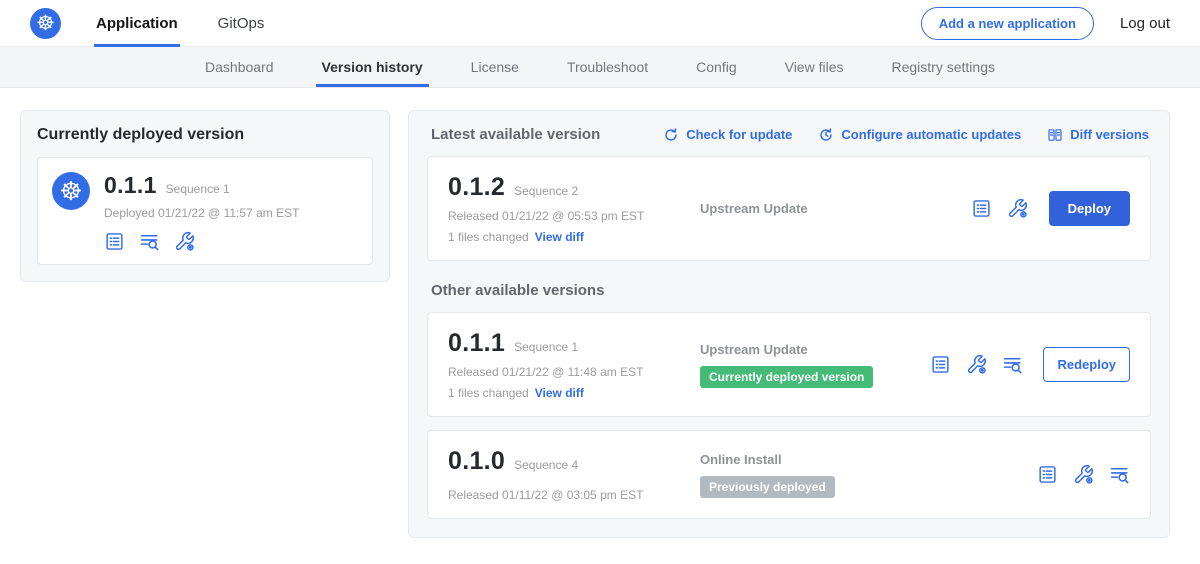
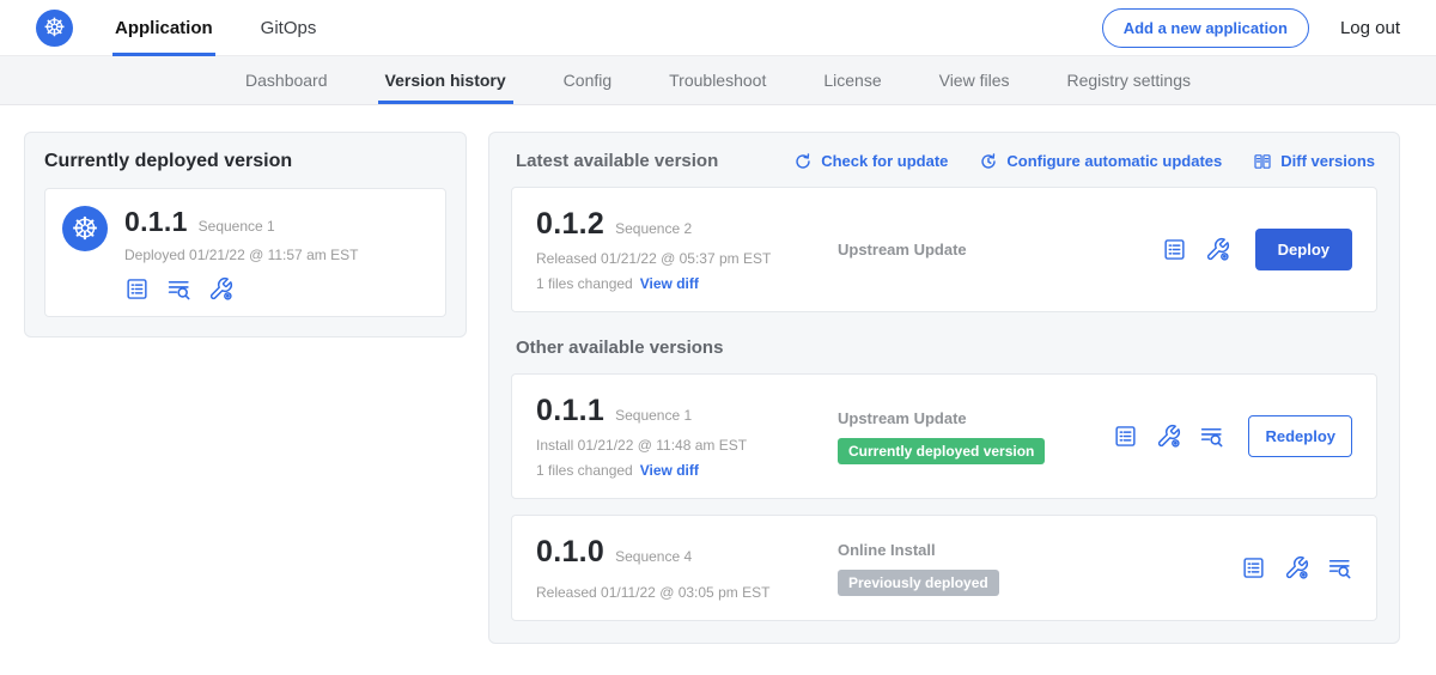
  ☸
  Application
  GitOps
  Add a new application
  Log out
  Dashboard
  Version history
- License
+ Config
  Troubleshoot
- Config
+ License
  View files
  Registry settings
  Currently deployed version
  ☸
  0.1.1
  Sequence 1
  Deployed 01/21/22 @ 11:57 am EST
  Latest available version
  Check for update
  Configure automatic updates
  Diff versions
  0.1.2
  Sequence 2
- Released 01/21/22 @ 05:53 pm EST
+ Released 01/21/22 @ 05:37 pm EST
  1 files changed View diff
  Upstream Update
  Deploy
  Other available versions
  0.1.1
  Sequence 1
- Released 01/21/22 @ 11:48 am EST
+ Install 01/21/22 @ 11:48 am EST
  1 files changed View diff
  Upstream Update
  Currently deployed version
  Redeploy
  0.1.0
  Sequence 4
  Released 01/11/22 @ 03:05 pm EST
  Online Install
  Previously deployed
